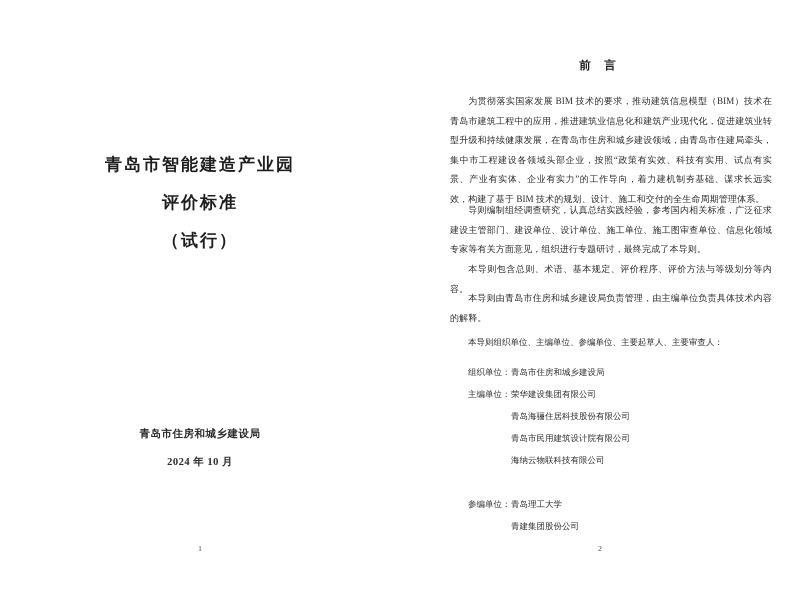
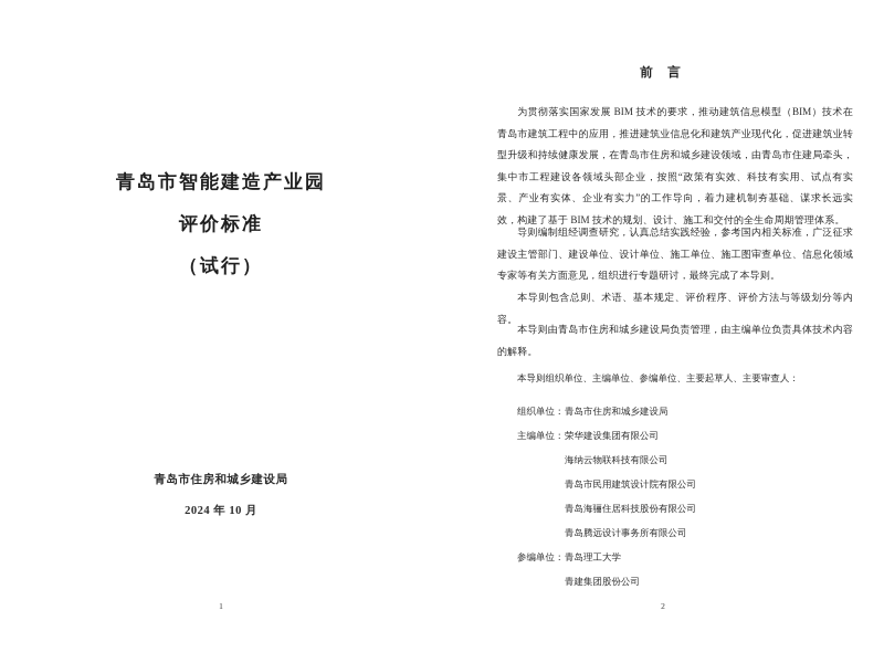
  青岛市智能建造产业园
  评价标准
  （试行）
  青岛市住房和城乡建设局
  2024 年 10 月
  1
  前 言
  为贯彻落实国家发展 BIM 技术的要求，推动建筑信息模型（BIM）技术在青岛市建筑工程中的应用，推进建筑业信息化和建筑产业现代化，促进建筑业转型升级和持续健康发展，在青岛市住房和城乡建设领域，由青岛市住建局牵头，集中市工程建设各领域头部企业，按照“政策有实效、科技有实用、试点有实景、产业有实体、企业有实力”的工作导向，着力建机制夯基础、谋求长远实效，构建了基于 BIM 技术的规划、设计、施工和交付的全生命周期管理体系。
  导则编制组经调查研究，认真总结实践经验，参考国内相关标准，广泛征求建设主管部门、建设单位、设计单位、施工单位、施工图审查单位、信息化领域专家等有关方面意见，组织进行专题研讨，最终完成了本导则。
  本导则包含总则、术语、基本规定、评价程序、评价方法与等级划分等内容。
  本导则由青岛市住房和城乡建设局负责管理，由主编单位负责具体技术内容的解释。
  本导则组织单位、主编单位、参编单位、主要起草人、主要审查人：
  组织单位：
  青岛市住房和城乡建设局
  主编单位：
  荣华建设集团有限公司
- 青岛海骊住居科技股份有限公司
+ 海纳云物联科技有限公司
  青岛市民用建筑设计院有限公司
- 海纳云物联科技有限公司
+ 青岛海骊住居科技股份有限公司
+ 青岛腾远设计事务所有限公司
  参编单位：
  青岛理工大学
  青建集团股份公司
  2
